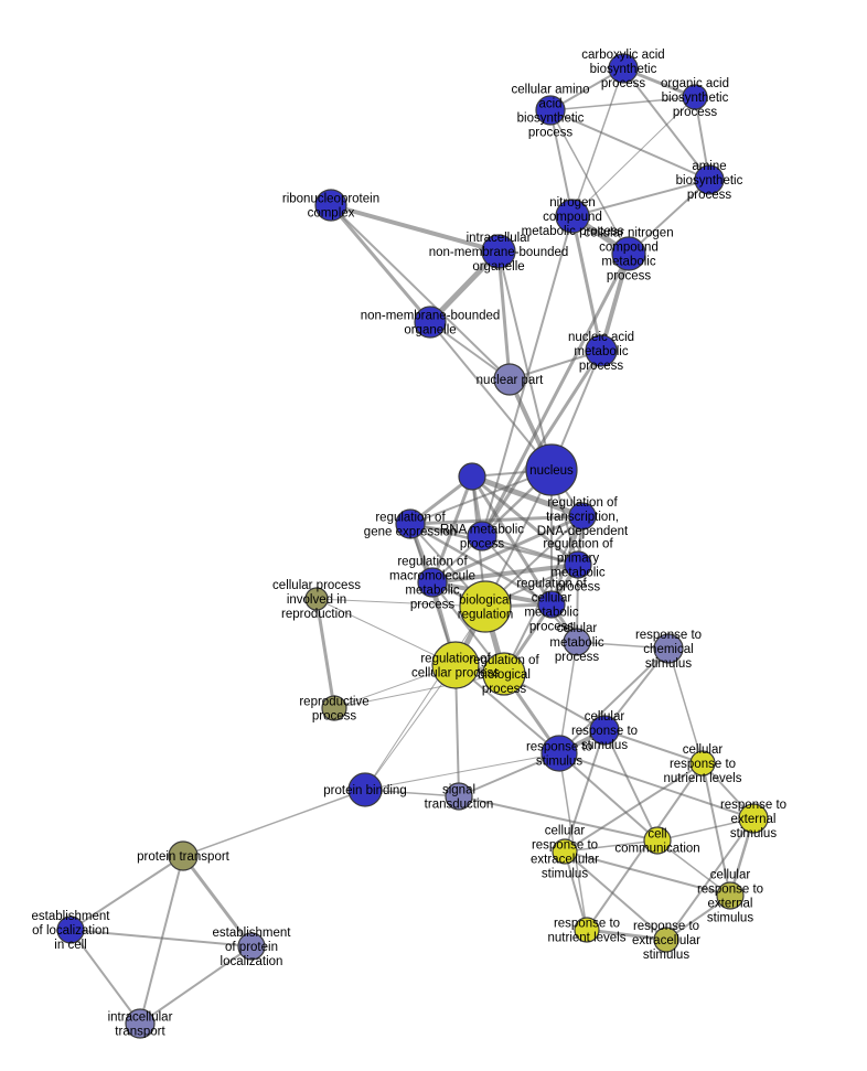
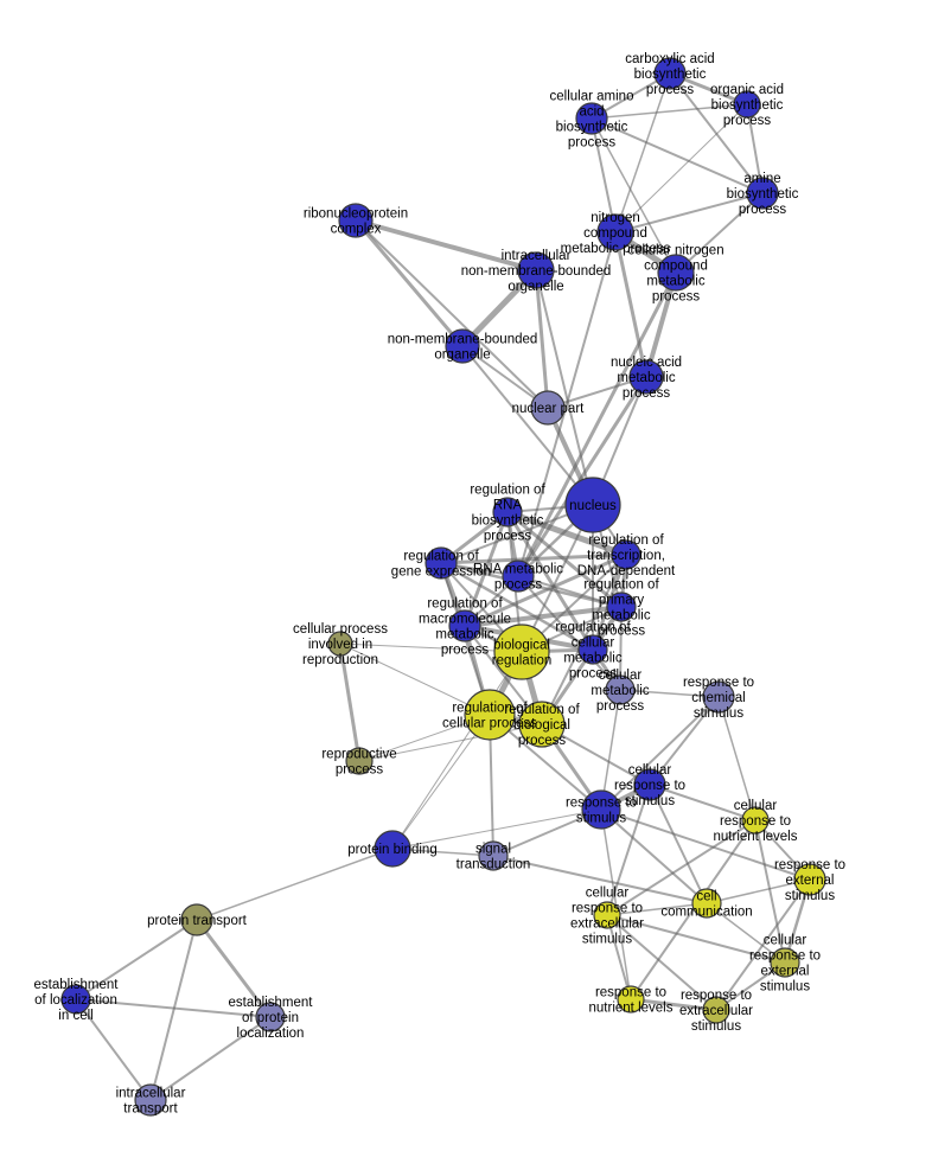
  carboxylic acid biosynthetic process
  organic acid biosynthetic process
  cellular amino acid biosynthetic process
  amine biosynthetic process
  nitrogen compound metabolic process
  cellular nitrogen compound metabolic process
  ribonucleoprotein complex
  intracellular non-membrane-bounded organelle
  non-membrane-bounded organelle
  nucleic acid metabolic process
  nuclear part
  nucleus
+ regulation of RNA biosynthetic process
  regulation of transcription, DNA-dependent
  regulation of gene expression
  RNA metabolic process
  regulation of primary metabolic process
  regulation of macromolecule metabolic process
  biological regulation
  regulation of cellular metabolic process
  cellular process involved in reproduction
  regulation of cellular process
  regulation of biological process
  cellular metabolic process
  response to chemical stimulus
  reproductive process
  cellular response to stimulus
  response to stimulus
  cellular response to nutrient levels
  protein binding
  signal transduction
  response to external stimulus
  cellular response to extracellular stimulus
  cell communication
  cellular response to external stimulus
  protein transport
  establishment of localization in cell
  establishment of protein localization
  response to nutrient levels
  response to extracellular stimulus
  intracellular transport
